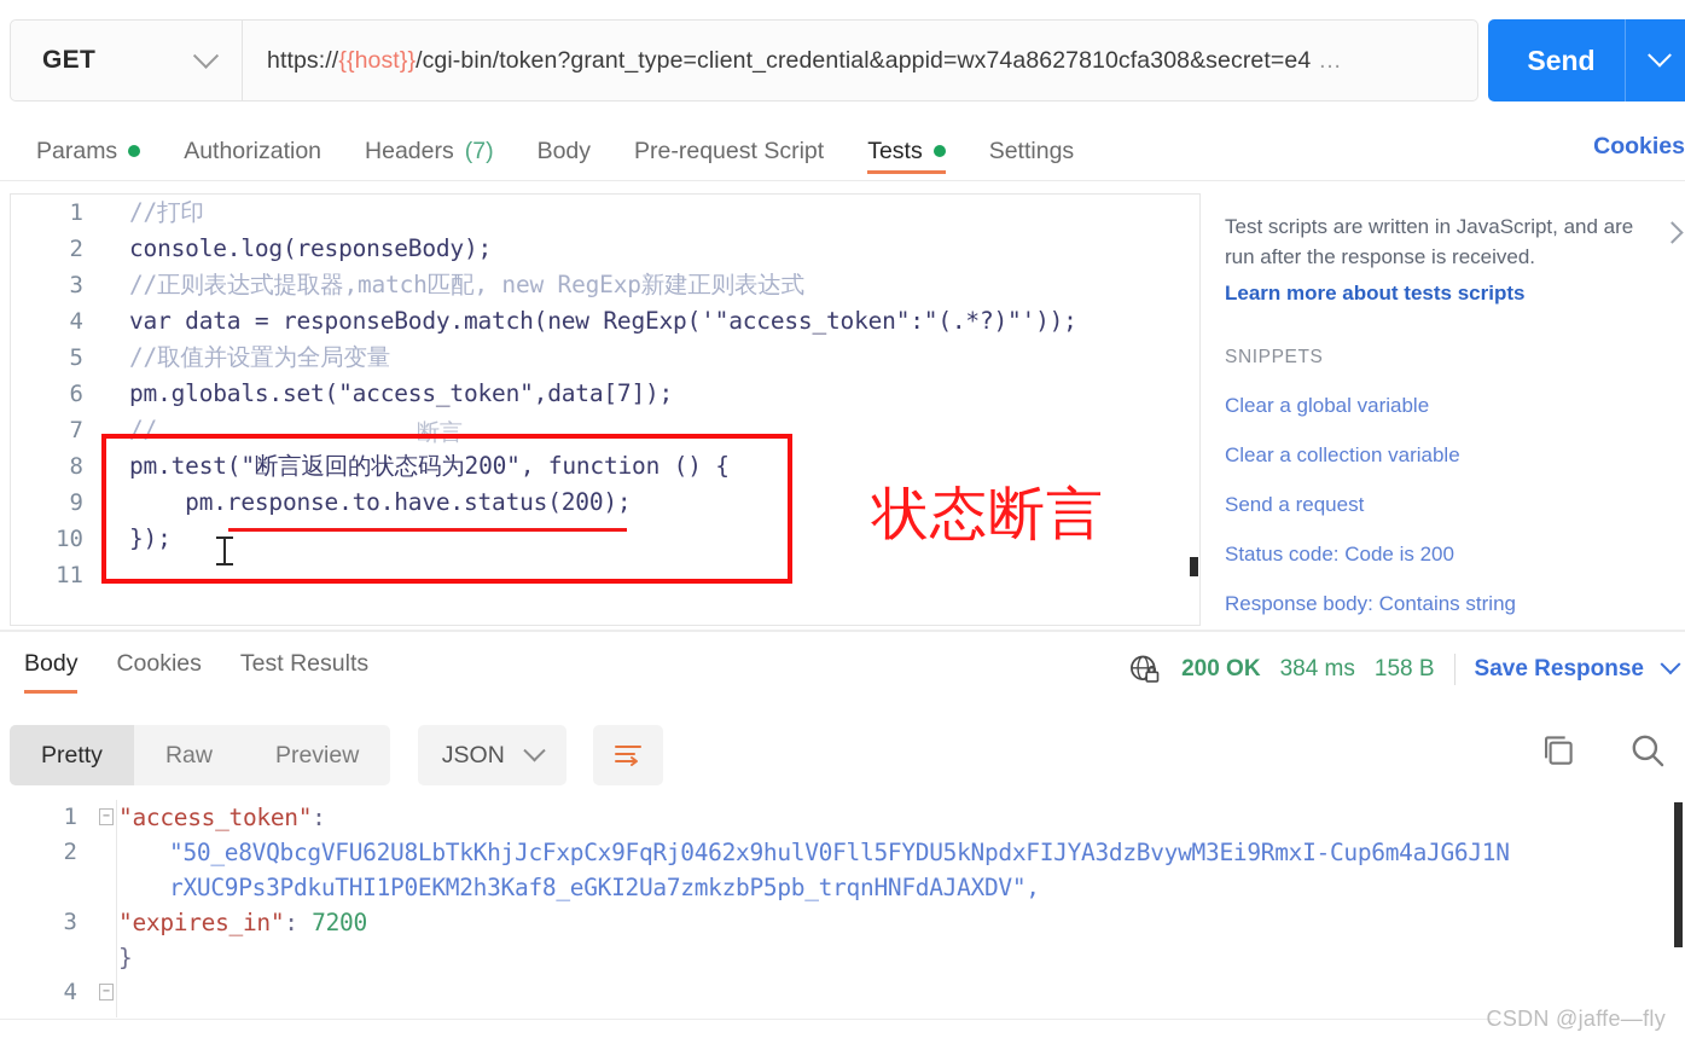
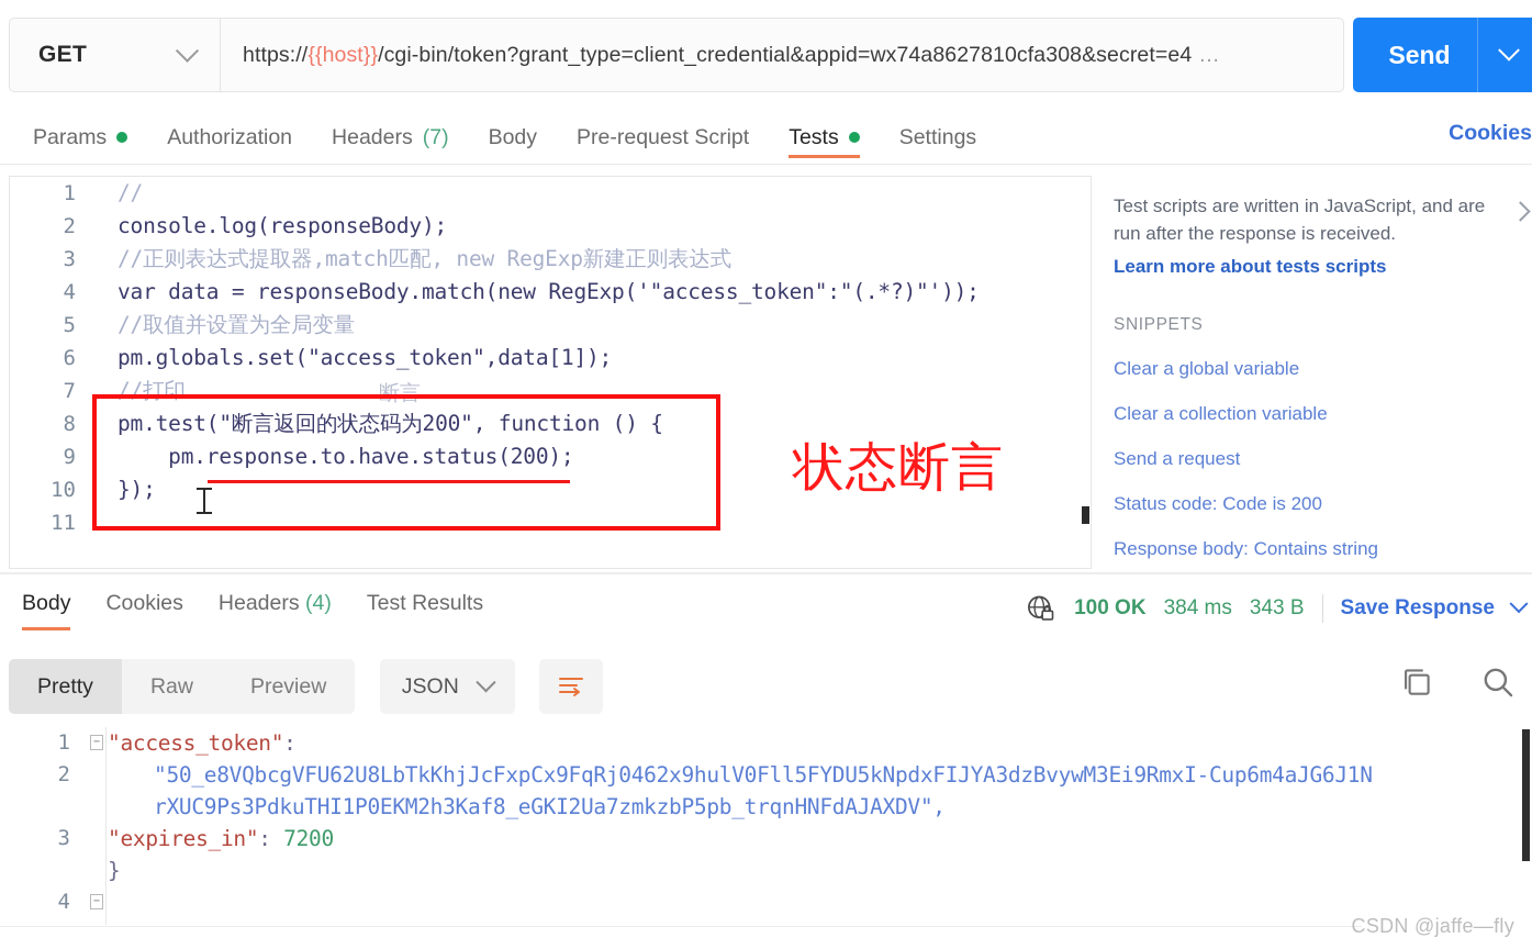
  GET
  https://
  {{host}}
  /cgi-bin/token?grant_type=client_credential&appid=wx74a8627810cfa308&secret=e4
  …
  Send
  Params
  Authorization
  Headers
  (7)
  Body
  Pre-request Script
  Tests
  Settings
  Cookies
  1
  2
  3
  4
  5
  6
  7
  8
  9
  10
  11
- //打印
+ //
  console.log(responseBody);
  //正则表达式提取器,match匹配, new RegExp新建正则表达式
  var data = responseBody.match(new RegExp('"access_token":"(.*?)"'));
  //取值并设置为全局变量
- pm.globals.set("access_token",data[7]);
+ pm.globals.set("access_token",data[1]);
- //
+ //打印
  pm.test("断言返回的状态码为200", function () {
  pm.response.to.have.status(200);
  });
  断言
  状态断言
  Test scripts are written in JavaScript, and are run after the response is received.
  Learn more about tests scripts
  SNIPPETS
  Clear a global variable
  Clear a collection variable
  Send a request
  Status code: Code is 200
  Response body: Contains string
  Body
  Cookies
+ Headers (4)
  Test Results
- 200 OK
+ 100 OK
  384 ms
- 158 B
+ 343 B
  Save Response
  Pretty
  Raw
  Preview
  JSON
  1
  2
  3
  4
  "access_token":
  "50_e8VQbcgVFU62U8LbTkKhjJcFxpCx9FqRj0462x9hulV0Fll5FYDU5kNpdxFIJYA3dzBvywM3Ei9RmxI-Cup6m4aJG6J1N
  rXUC9Ps3PdkuTHI1P0EKM2h3Kaf8_eGKI2Ua7zmkzbP5pb_trqnHNFdAJAXDV",
  "expires_in": 7200
  }
  −
  −
  CSDN @jaffe—fly
